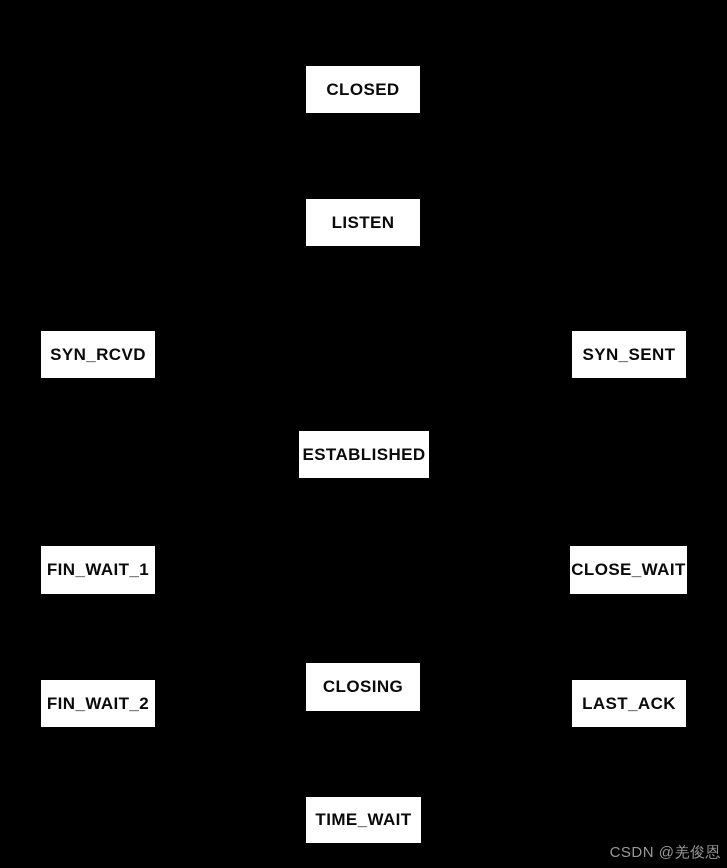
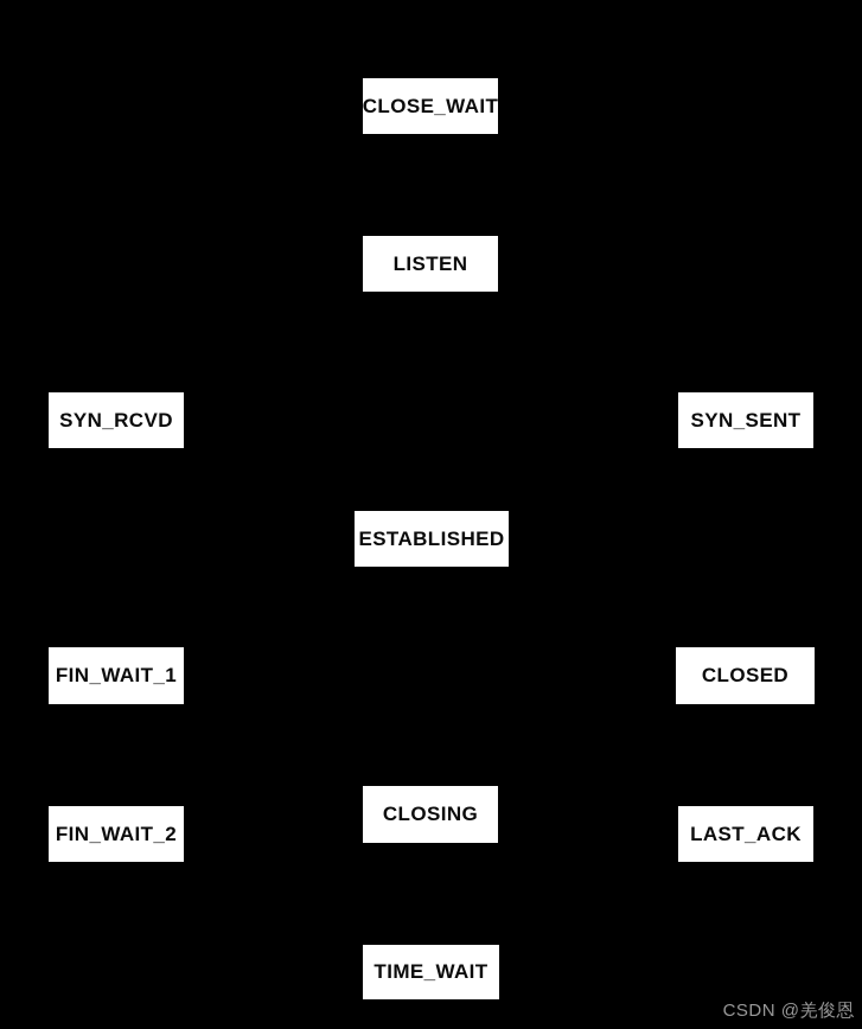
- CLOSED
+ CLOSE_WAIT
  LISTEN
  SYN_RCVD
  SYN_SENT
  ESTABLISHED
  FIN_WAIT_1
- CLOSE_WAIT
+ CLOSED
  FIN_WAIT_2
  CLOSING
  LAST_ACK
  TIME_WAIT
  CSDN @羌俊恩
